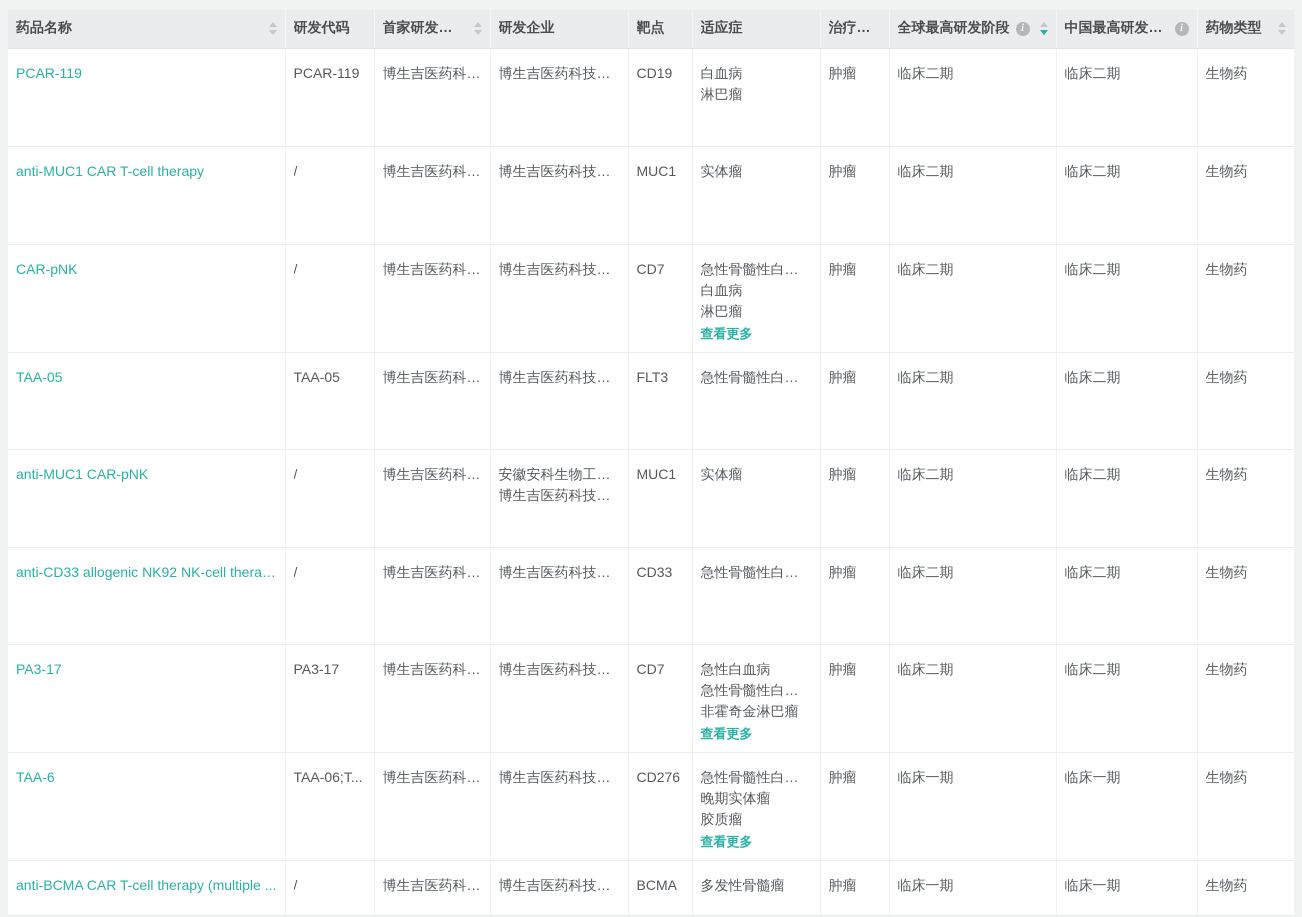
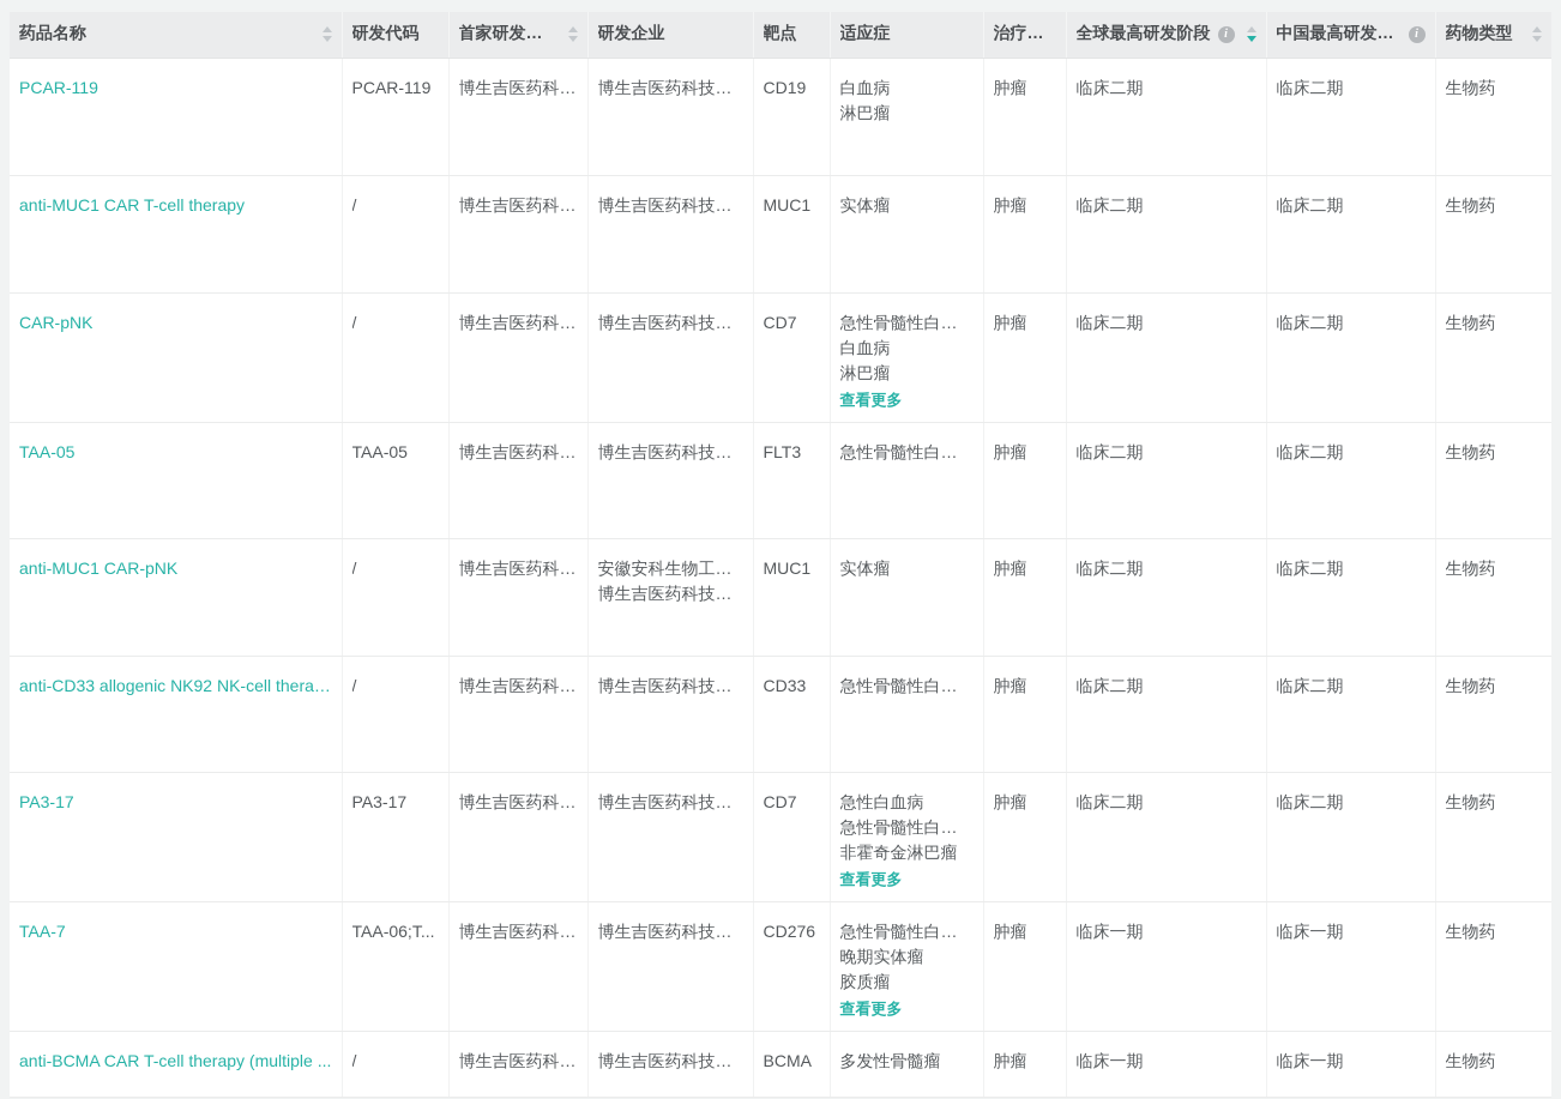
  药品名称	研发代码	首家研发企业	研发企业	靶点	适应症	治疗领域	全球最高研发阶段 i	中国最高研发阶 i	药物类型
  PCAR-119	PCAR-119	博生吉医药科技	博生吉医药科技（..	CD19	白血病淋巴瘤	肿瘤	临床二期	临床二期	生物药
  anti-MUC1 CAR T-cell therapy	/	博生吉医药科技	博生吉医药科技（..	MUC1	实体瘤	肿瘤	临床二期	临床二期	生物药
  CAR-pNK	/	博生吉医药科技	博生吉医药科技（..	CD7	急性骨髓性白血病白血病淋巴瘤查看更多	肿瘤	临床二期	临床二期	生物药
  TAA-05	TAA-05	博生吉医药科技	博生吉医药科技（..	FLT3	急性骨髓性白血病	肿瘤	临床二期	临床二期	生物药
  anti-MUC1 CAR-pNK	/	博生吉医药科技	安徽安科生物工程..博生吉医药科技（..	MUC1	实体瘤	肿瘤	临床二期	临床二期	生物药
  anti-CD33 allogenic NK92 NK-cell therapy	/	博生吉医药科技	博生吉医药科技（..	CD33	急性骨髓性白血病	肿瘤	临床二期	临床二期	生物药
  PA3-17	PA3-17	博生吉医药科技	博生吉医药科技（..	CD7	急性白血病急性骨髓性白血病非霍奇金淋巴瘤查看更多	肿瘤	临床二期	临床二期	生物药
- TAA-6	TAA-06;T...	博生吉医药科技	博生吉医药科技（..	CD276	急性骨髓性白血病晚期实体瘤胶质瘤查看更多	肿瘤	临床一期	临床一期	生物药
+ TAA-7	TAA-06;T...	博生吉医药科技	博生吉医药科技（..	CD276	急性骨髓性白血病晚期实体瘤胶质瘤查看更多	肿瘤	临床一期	临床一期	生物药
  anti-BCMA CAR T-cell therapy (multiple ...	/	博生吉医药科技	博生吉医药科技（..	BCMA	多发性骨髓瘤	肿瘤	临床一期	临床一期	生物药
